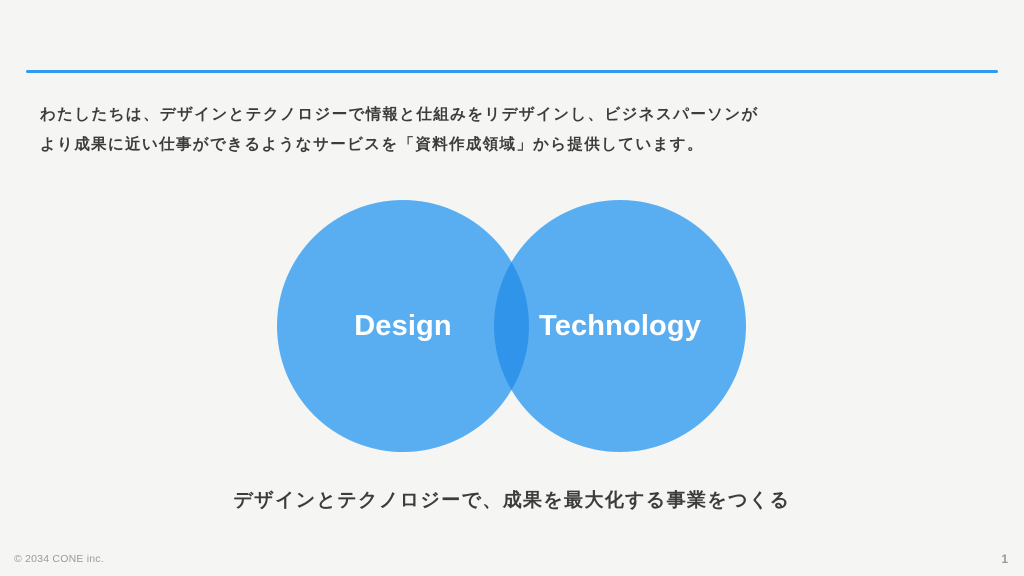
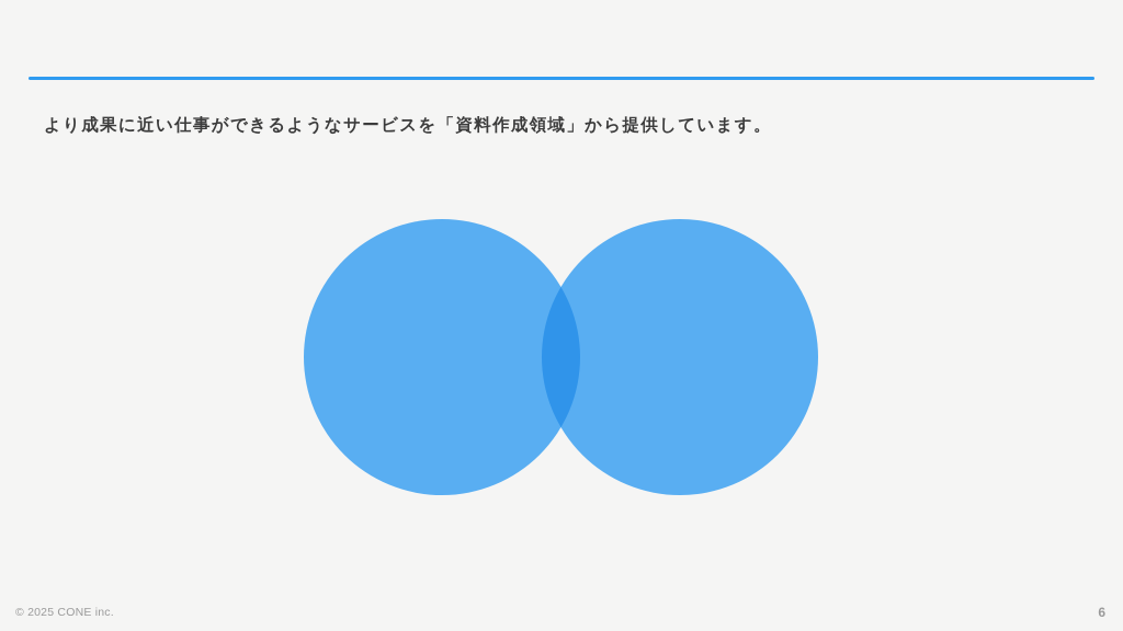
- わたしたちは、デザインとテクノロジーで情報と仕組みをリデザインし、ビジネスパーソンが
  より成果に近い仕事ができるようなサービスを「資料作成領域」から提供しています。
- Design
- Technology
- デザインとテクノロジーで、成果を最大化する事業をつくる
- © 2034 CONE inc.
+ © 2025 CONE inc.
- 1
+ 6
